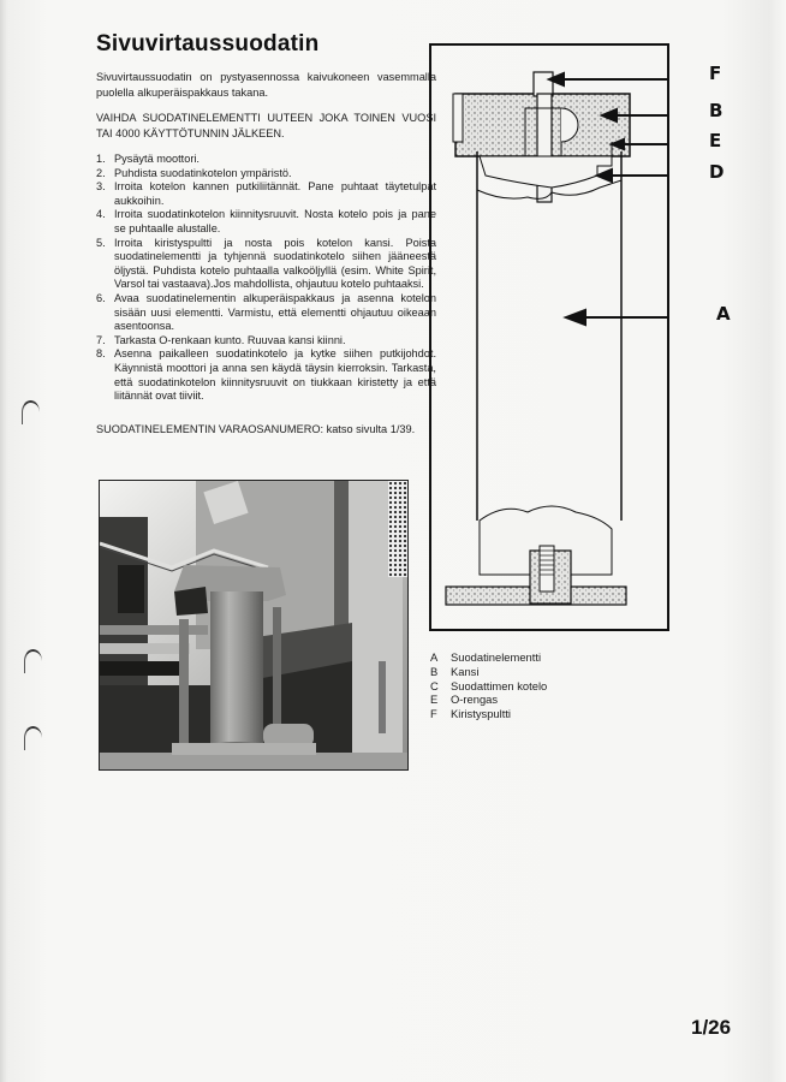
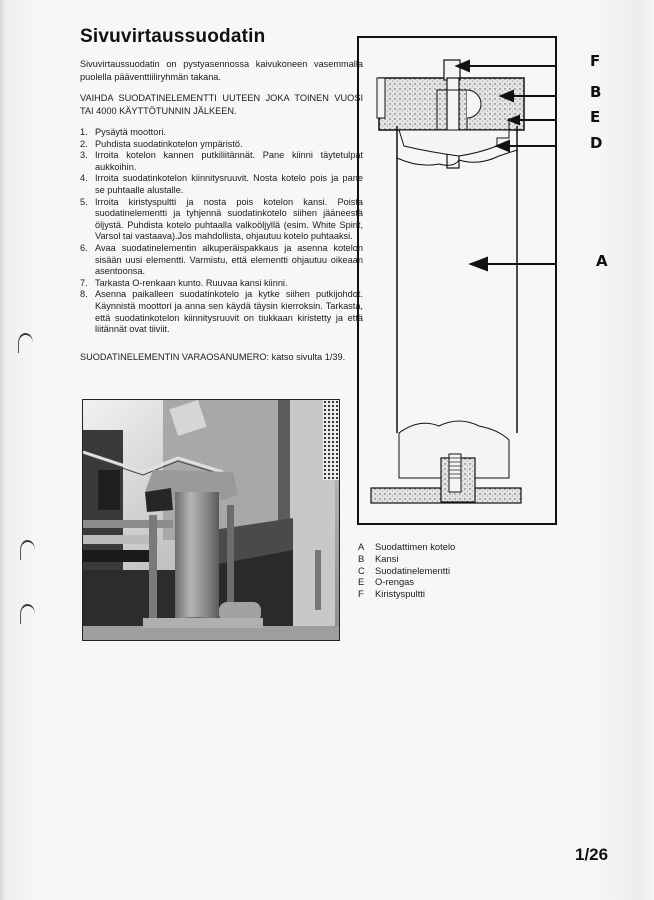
  Sivuvirtaussuodatin
- Sivuvirtaussuodatin on pystyasennossa kaivukoneen vasemmalla puolella alkuperäispakkaus takana.
+ Sivuvirtaussuodatin on pystyasennossa kaivukoneen vasemmalla puolella pääventtiiliryhmän takana.
  VAIHDA SUODATINELEMENTTI UUTEEN JOKA TOINEN VUOSI TAI 4000 KÄYTTÖTUNNIN JÄLKEEN.
  1.
  Pysäytä moottori.
  2.
  Puhdista suodatinkotelon ympäristö.
  3.
- Irroita kotelon kannen putkiliitännät. Pane puhtaat täytetulpat aukkoihin.
+ Irroita kotelon kannen putkiliitännät. Pane kiinni täytetulpat aukkoihin.
  4.
  Irroita suodatinkotelon kiinnitysruuvit. Nosta kotelo pois ja pane se puhtaalle alustalle.
  5.
  Irroita kiristyspultti ja nosta pois kotelon kansi. Poista suodatinelementti ja tyhjennä suodatinkotelo siihen jääneestä öljystä. Puhdista kotelo puhtaalla valkoöljyllä (esim. White Spirit, Varsol tai vastaava).Jos mahdollista, ohjautuu kotelo puhtaaksi.
  6.
  Avaa suodatinelementin alkuperäispakkaus ja asenna kotelon sisään uusi elementti. Varmistu, että elementti ohjautuu oikeaan asentoonsa.
  7.
  Tarkasta O-renkaan kunto. Ruuvaa kansi kiinni.
  8.
  Asenna paikalleen suodatinkotelo ja kytke siihen putkijohdot. Käynnistä moottori ja anna sen käydä täysin kierroksin. Tarkasta, että suodatinkotelon kiinnitysruuvit on tiukkaan kiristetty ja että liitännät ovat tiiviit.
  SUODATINELEMENTIN VARAOSANUMERO: katso sivulta 1/39.
  F
  B
  E
  D
  A
  A
- Suodatinelementti
+ Suodattimen kotelo
  B
  Kansi
  C
- Suodattimen kotelo
+ Suodatinelementti
  E
  O-rengas
  F
  Kiristyspultti
  1/26
